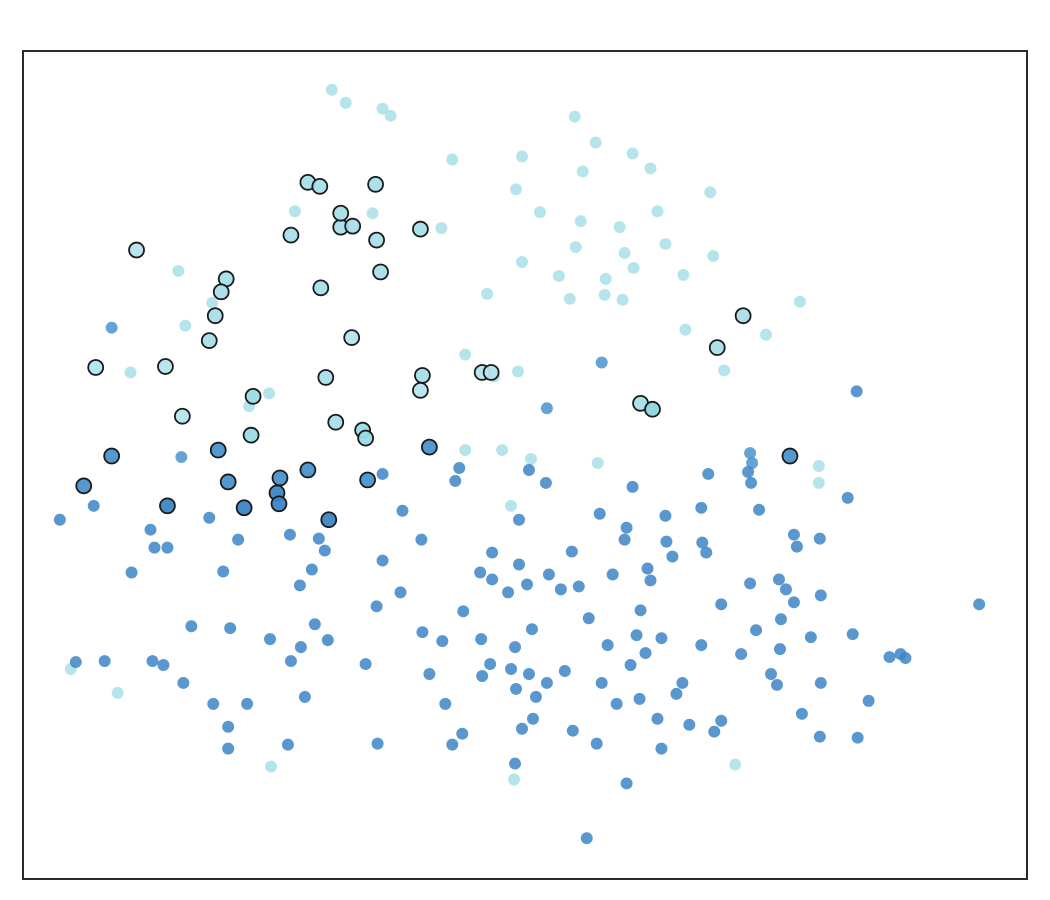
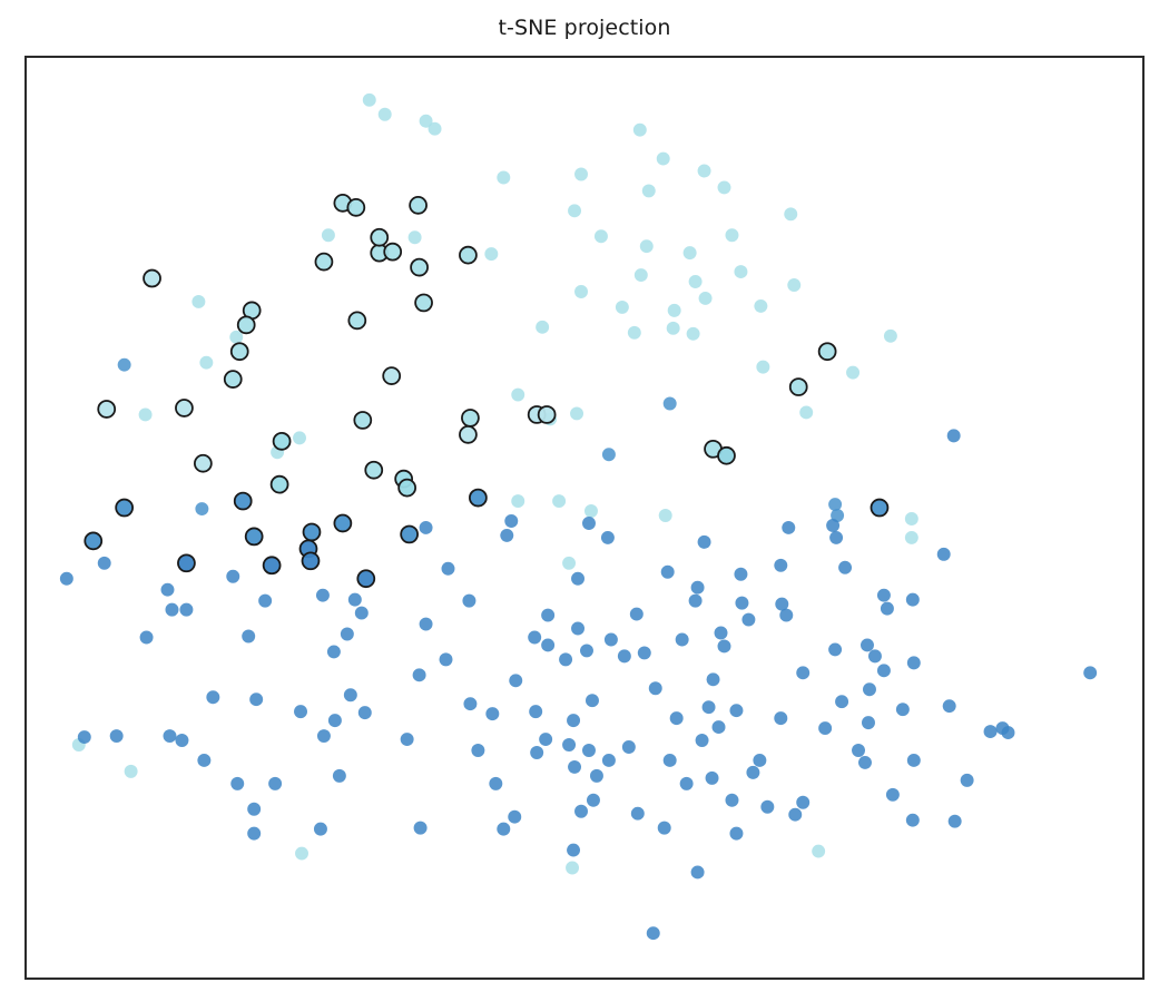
+ t-SNE projection
